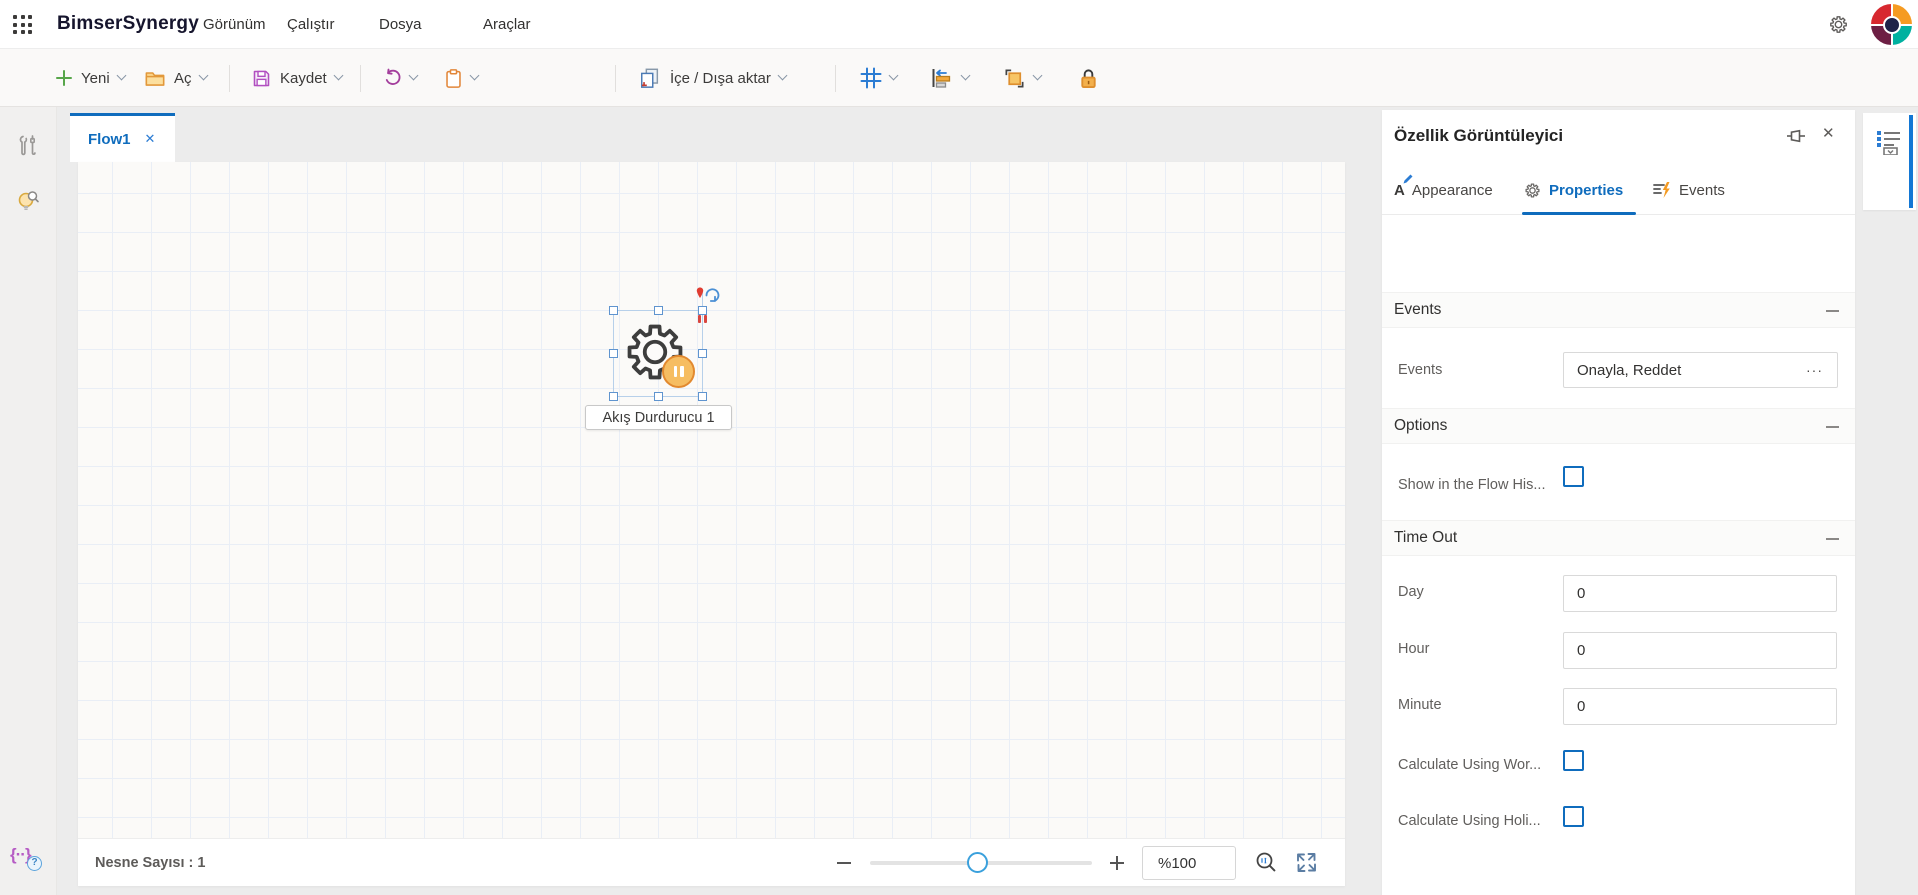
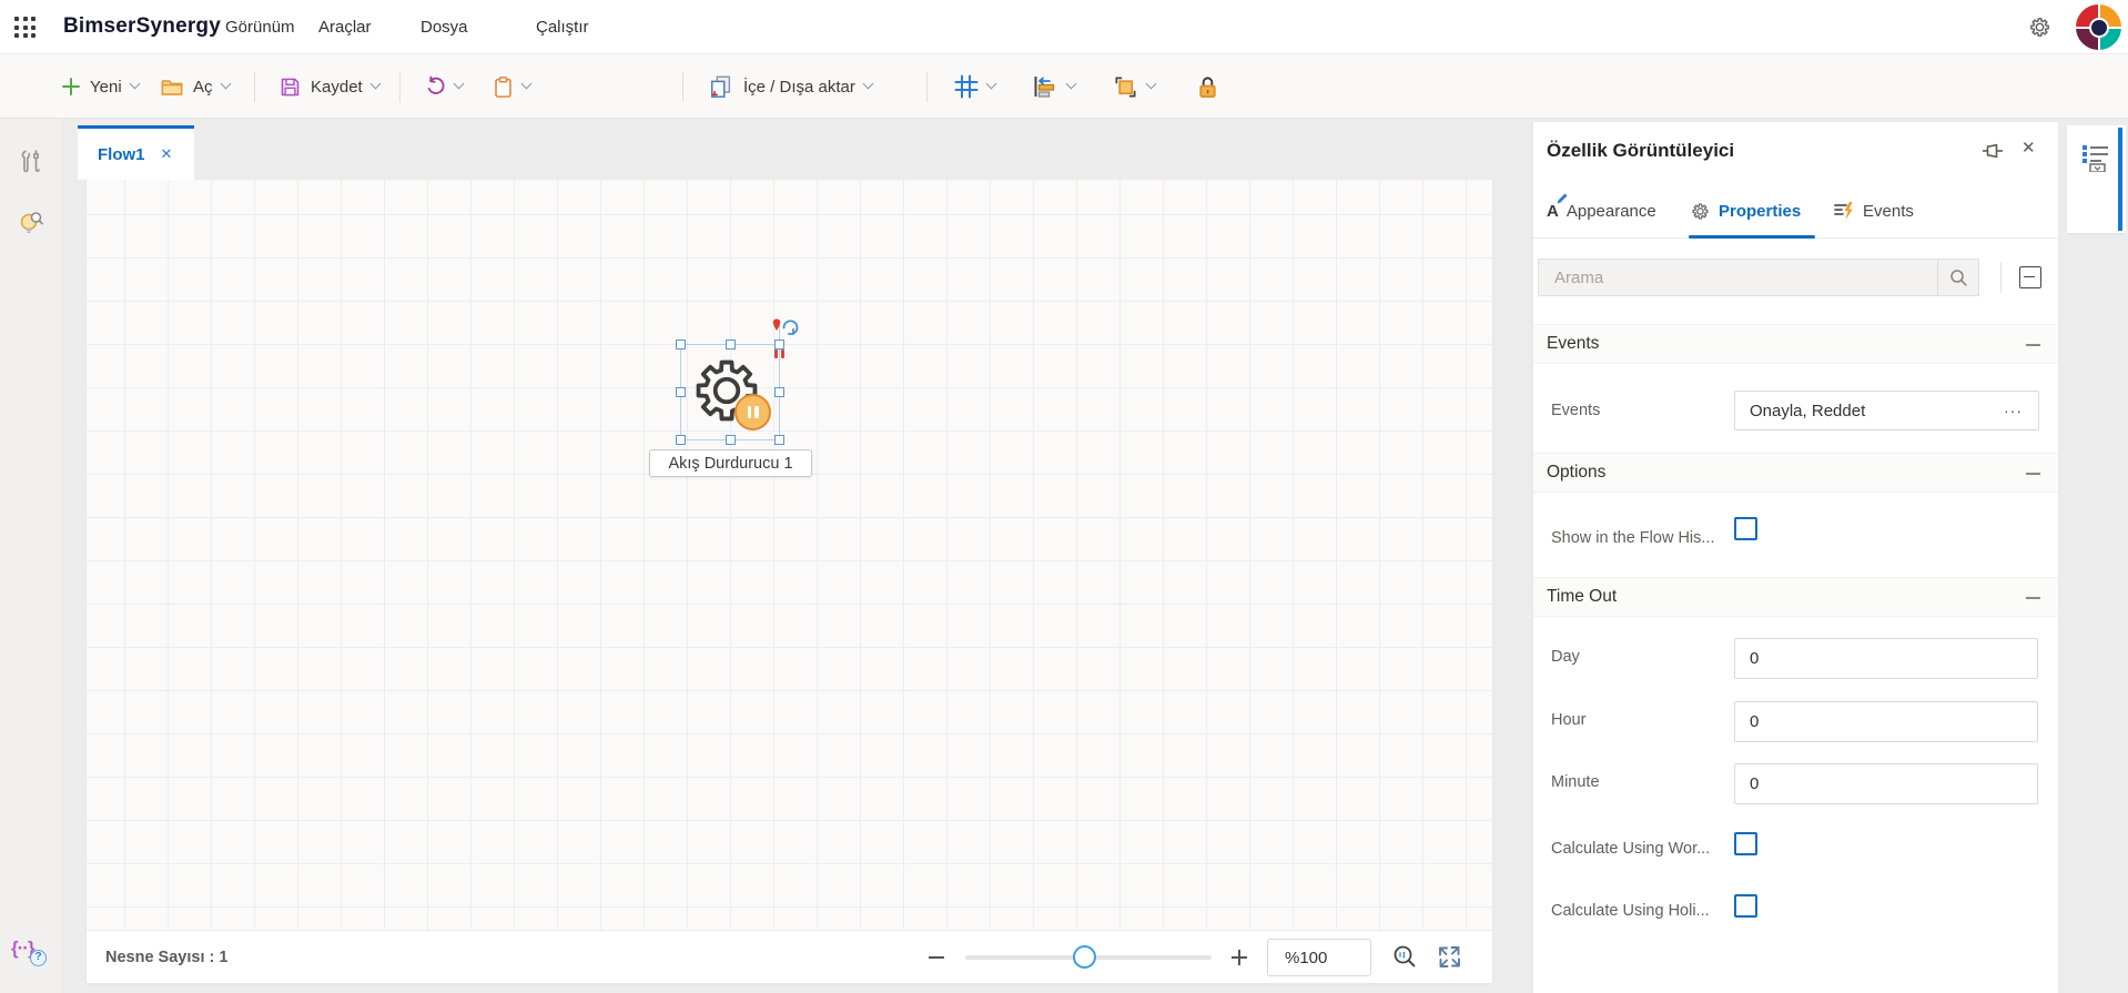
  BimserSynergy
  Görünüm
- Çalıştır
+ Araçlar
  Dosya
- Araçlar
+ Çalıştır
  Yeni
  Aç
  Kaydet
  İçe / Dışa aktar
  {··}
  ?
  Flow1
  ✕
  Akış Durdurucu 1
  Nesne Sayısı : 1
  %100
  Özellik Görüntüleyici
  ✕
  A
  Appearance
  Properties
  Events
+ Arama
  Events
  Events
  Onayla, Reddet
  ···
  Options
  Show in the Flow His...
  Time Out
  Day
  0
  Hour
  0
  Minute
  0
  Calculate Using Wor...
  Calculate Using Holi...
